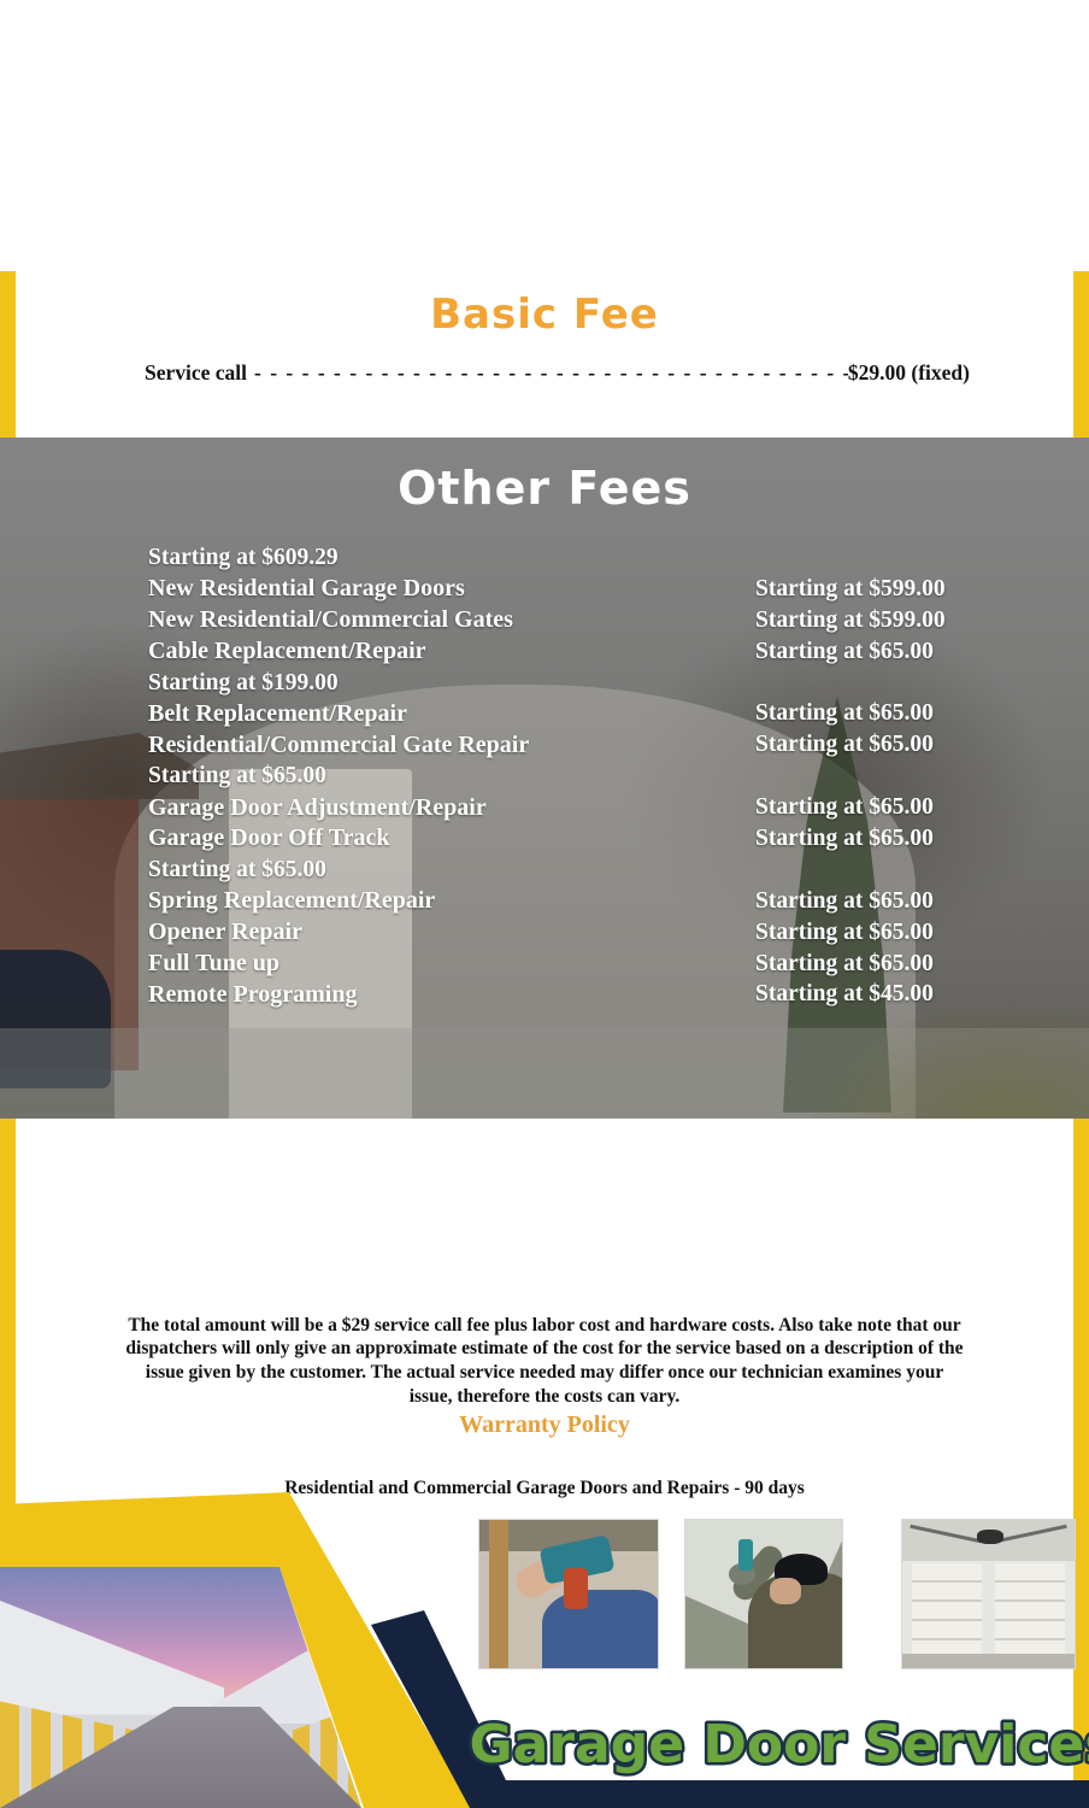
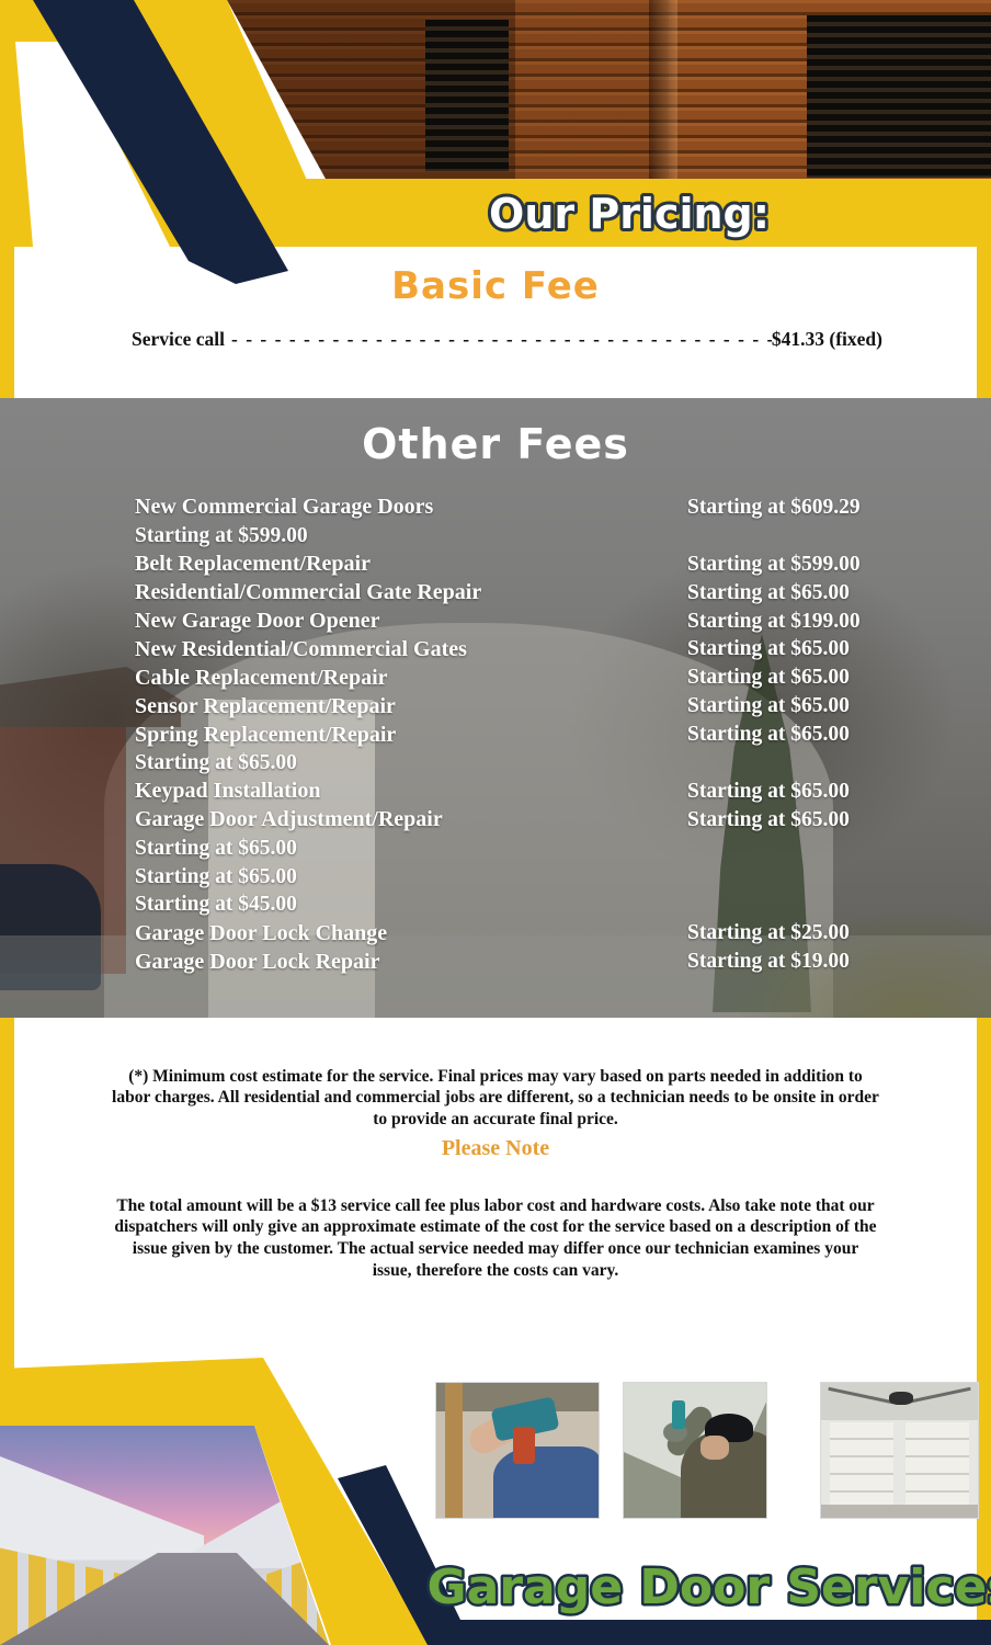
+ Our Pricing:
  Basic Fee
  Service call
- $29.00 (fixed)
+ $41.33 (fixed)
  Other Fees
+ New Commercial Garage Doors
  Starting at $609.29
- New Residential Garage Doors
  Starting at $599.00
- New Residential/Commercial Gates
+ Belt Replacement/Repair
  Starting at $599.00
- Cable Replacement/Repair
+ Residential/Commercial Gate Repair
  Starting at $65.00
+ New Garage Door Opener
  Starting at $199.00
- Belt Replacement/Repair
+ New Residential/Commercial Gates
  Starting at $65.00
- Residential/Commercial Gate Repair
+ Cable Replacement/Repair
  Starting at $65.00
+ Sensor Replacement/Repair
  Starting at $65.00
- Garage Door Adjustment/Repair
+ Spring Replacement/Repair
  Starting at $65.00
- Garage Door Off Track
  Starting at $65.00
+ Keypad Installation
  Starting at $65.00
- Spring Replacement/Repair
+ Garage Door Adjustment/Repair
  Starting at $65.00
- Opener Repair
  Starting at $65.00
- Full Tune up
  Starting at $65.00
- Remote Programing
  Starting at $45.00
+ Garage Door Lock Change
+ Starting at $25.00
+ Garage Door Lock Repair
+ Starting at $19.00
+ (*) Minimum cost estimate for the service. Final prices may vary based on parts needed in addition to labor charges. All residential and commercial jobs are different, so a technician needs to be onsite in order to provide an accurate final price.
+ Please Note
- The total amount will be a $29 service call fee plus labor cost and hardware costs. Also take note that our dispatchers will only give an approximate estimate of the cost for the service based on a description of the issue given by the customer. The actual service needed may differ once our technician examines your issue, therefore the costs can vary.
+ The total amount will be a $13 service call fee plus labor cost and hardware costs. Also take note that our dispatchers will only give an approximate estimate of the cost for the service based on a description of the issue given by the customer. The actual service needed may differ once our technician examines your issue, therefore the costs can vary.
- Warranty Policy
- Residential and Commercial Garage Doors and Repairs - 90 days
  Garage Door Service
